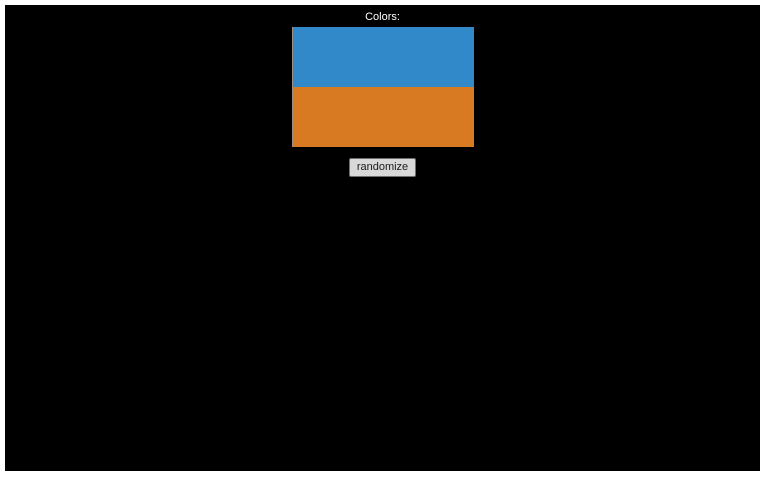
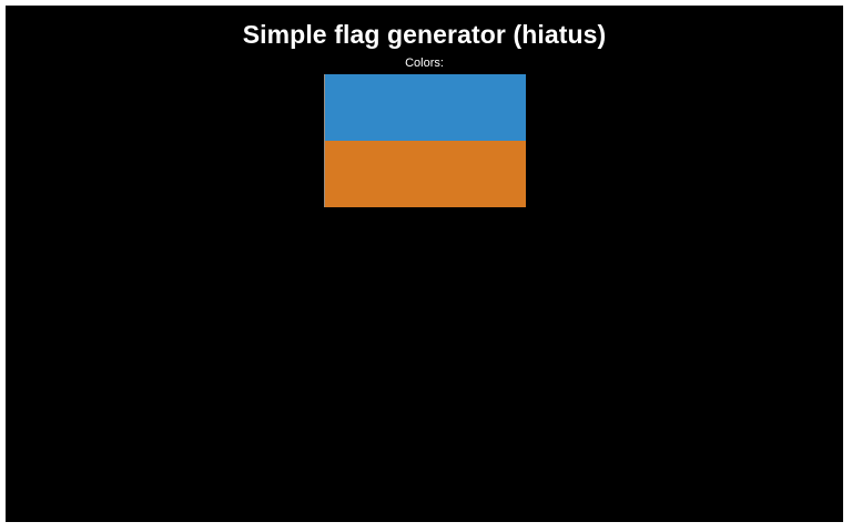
+ Simple flag generator (hiatus)
  Colors:
- randomize
